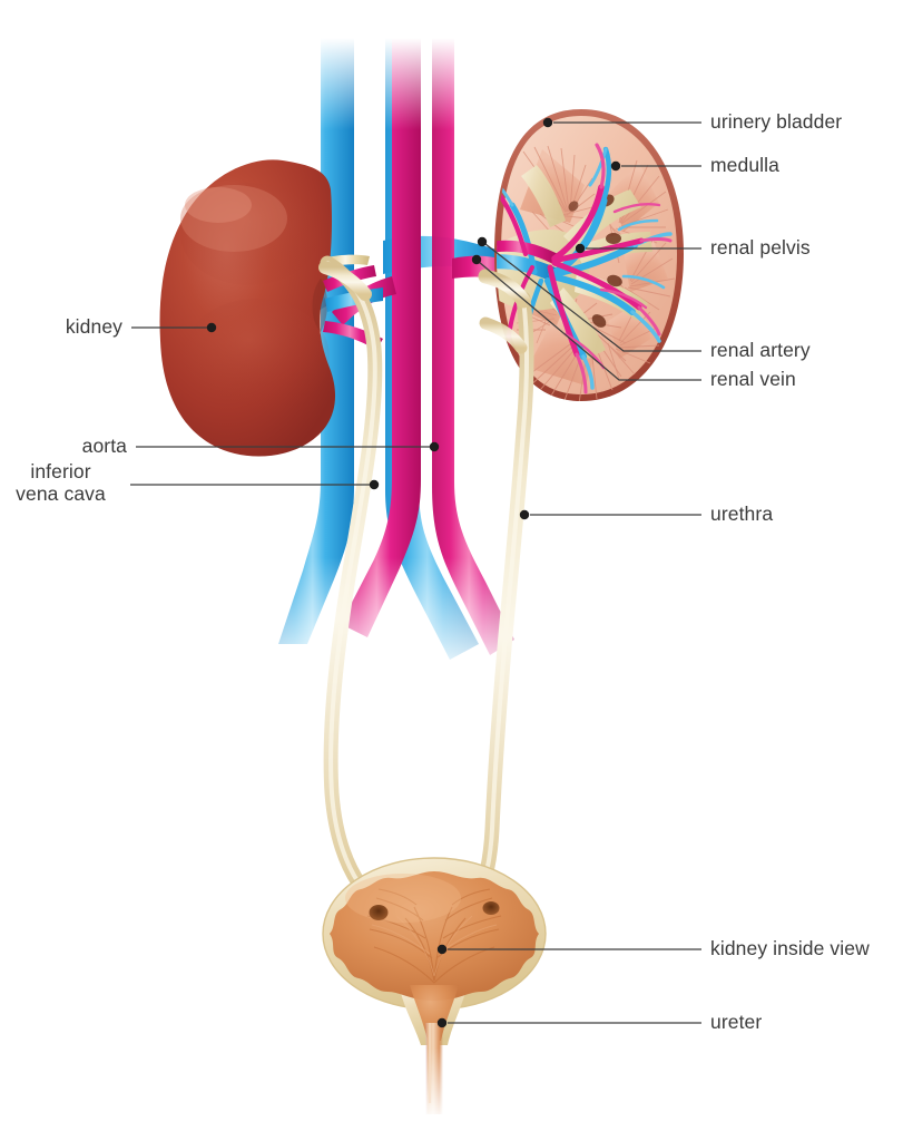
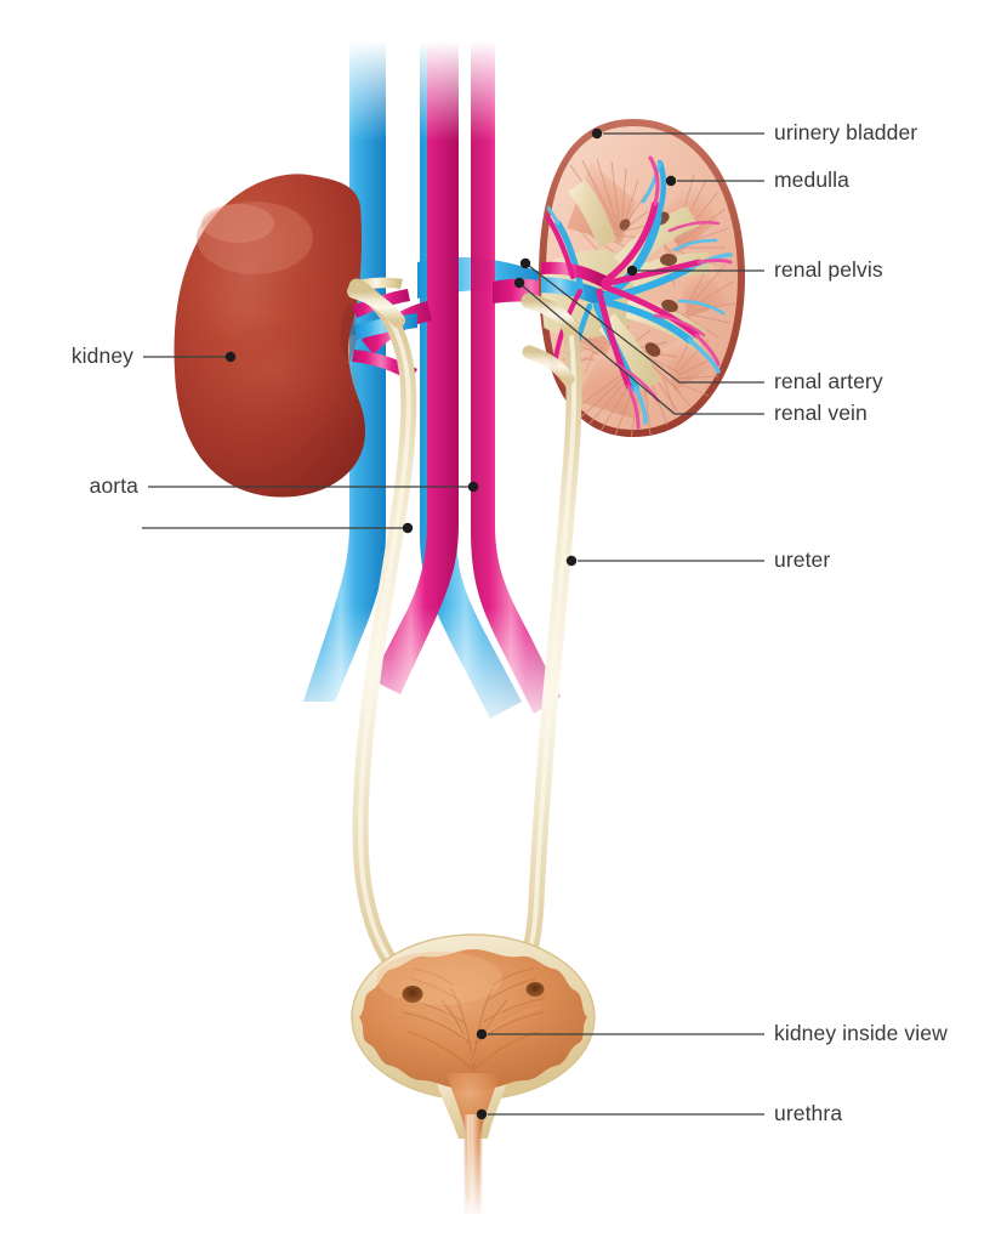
  urinery bladder
  medulla
  renal pelvis
  renal artery
  renal vein
- urethra
+ ureter
  kidney inside view
- ureter
+ urethra
  kidney
  aorta
- inferior
- vena cava
